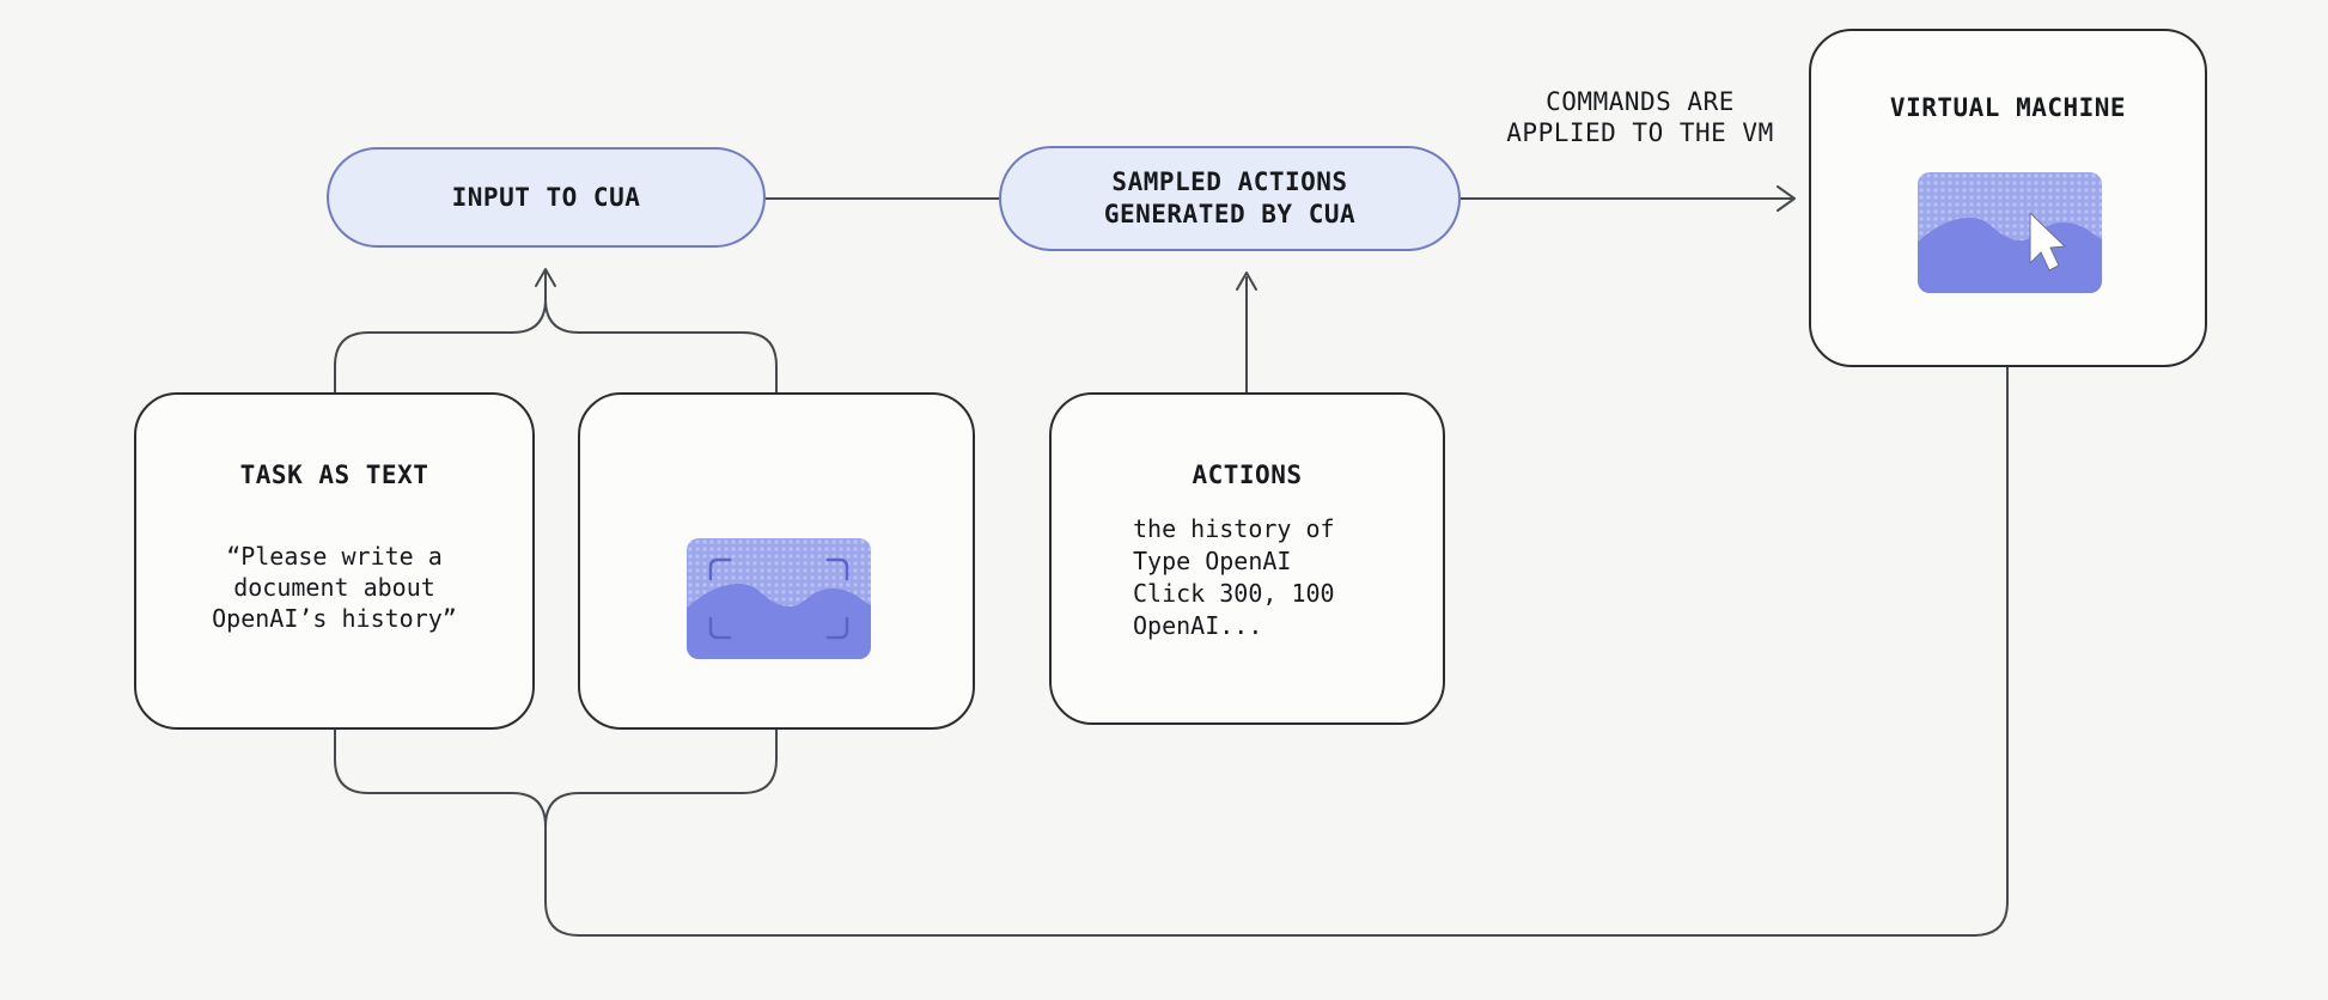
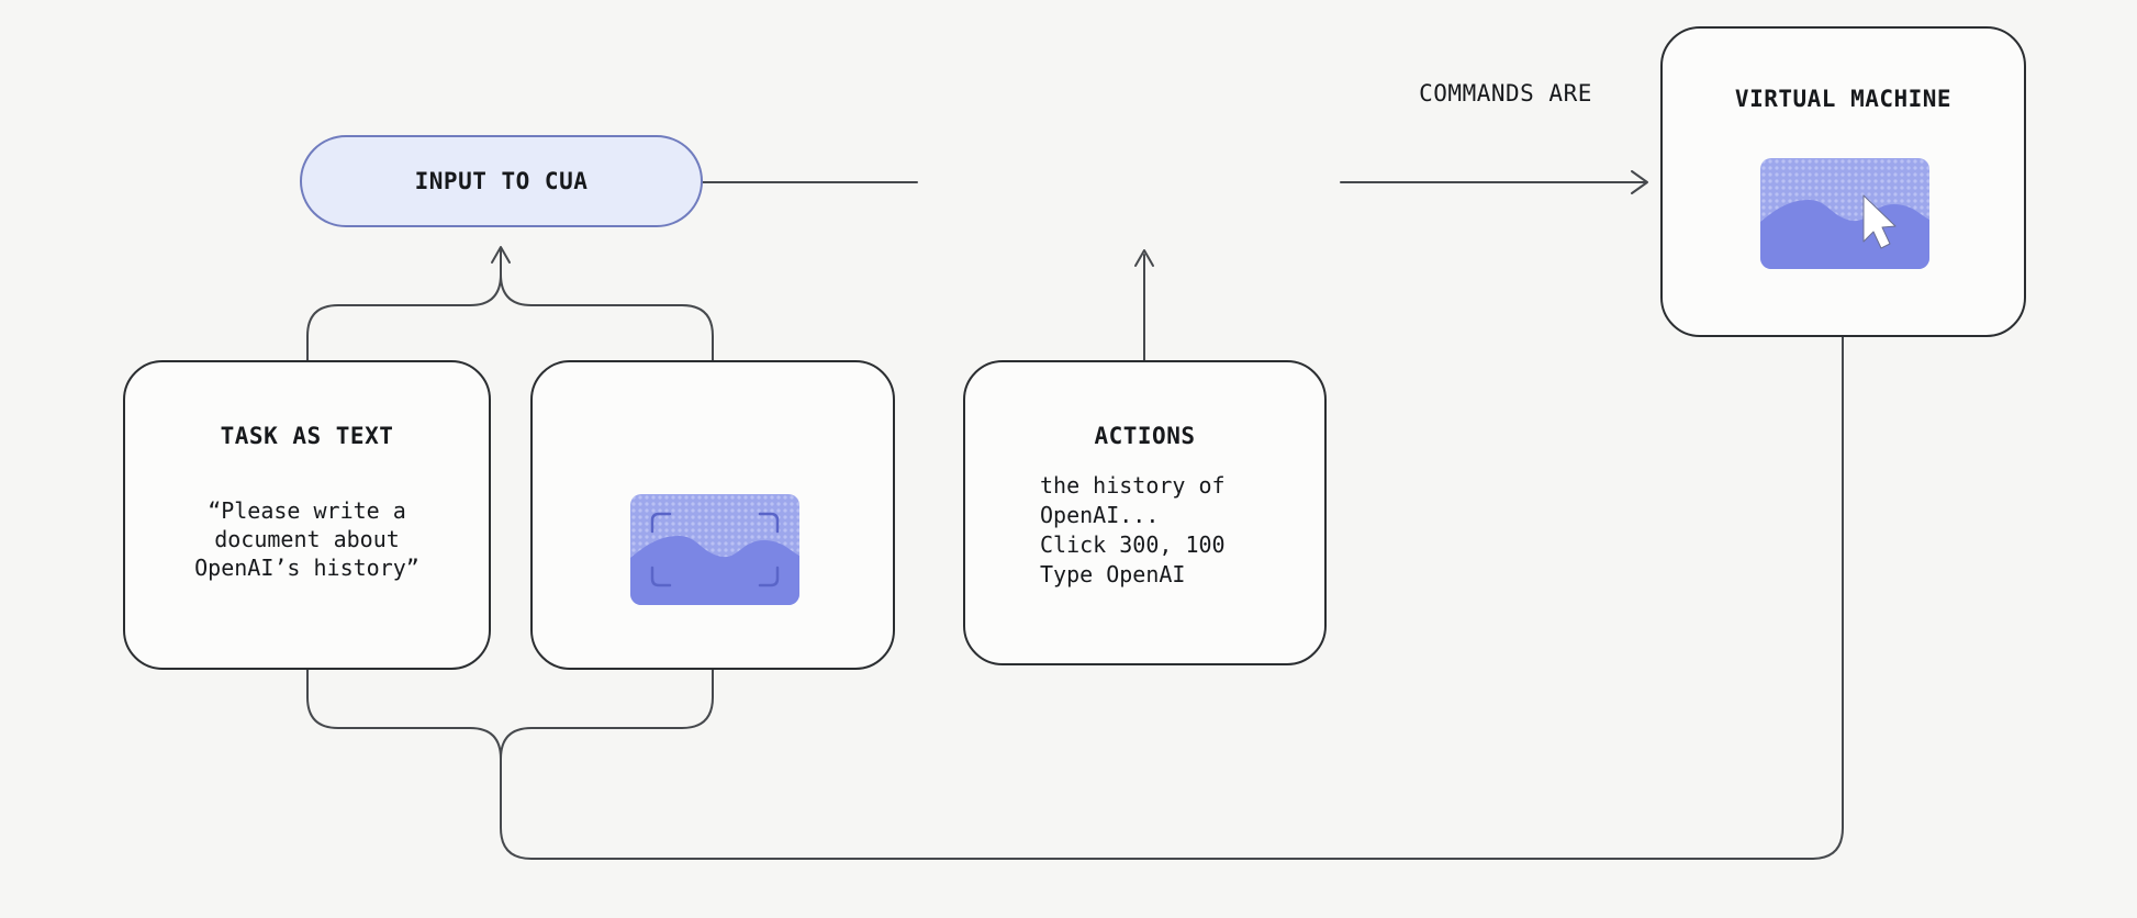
  INPUT TO CUA
- SAMPLED ACTIONS
- GENERATED BY CUA
  COMMANDS ARE
- APPLIED TO THE VM
  VIRTUAL MACHINE
  TASK AS TEXT
  “Please write a
  document about
  OpenAI’s history”
  ACTIONS
  the history of
- Type OpenAI
+ OpenAI...
  Click 300, 100
- OpenAI...
+ Type OpenAI
